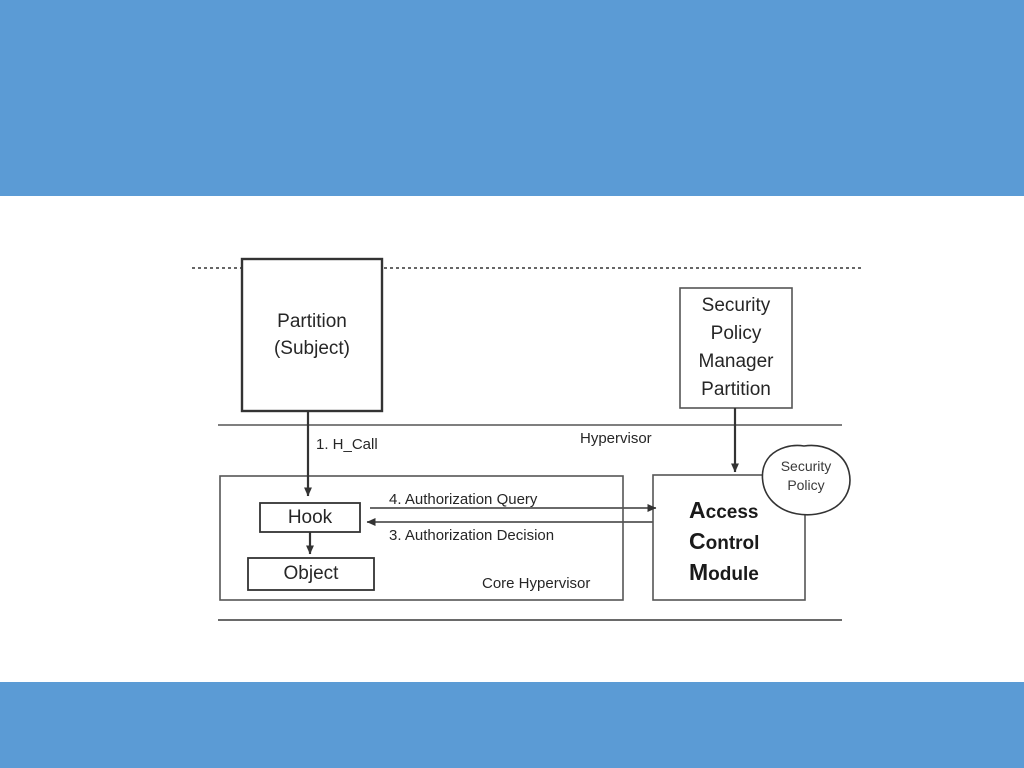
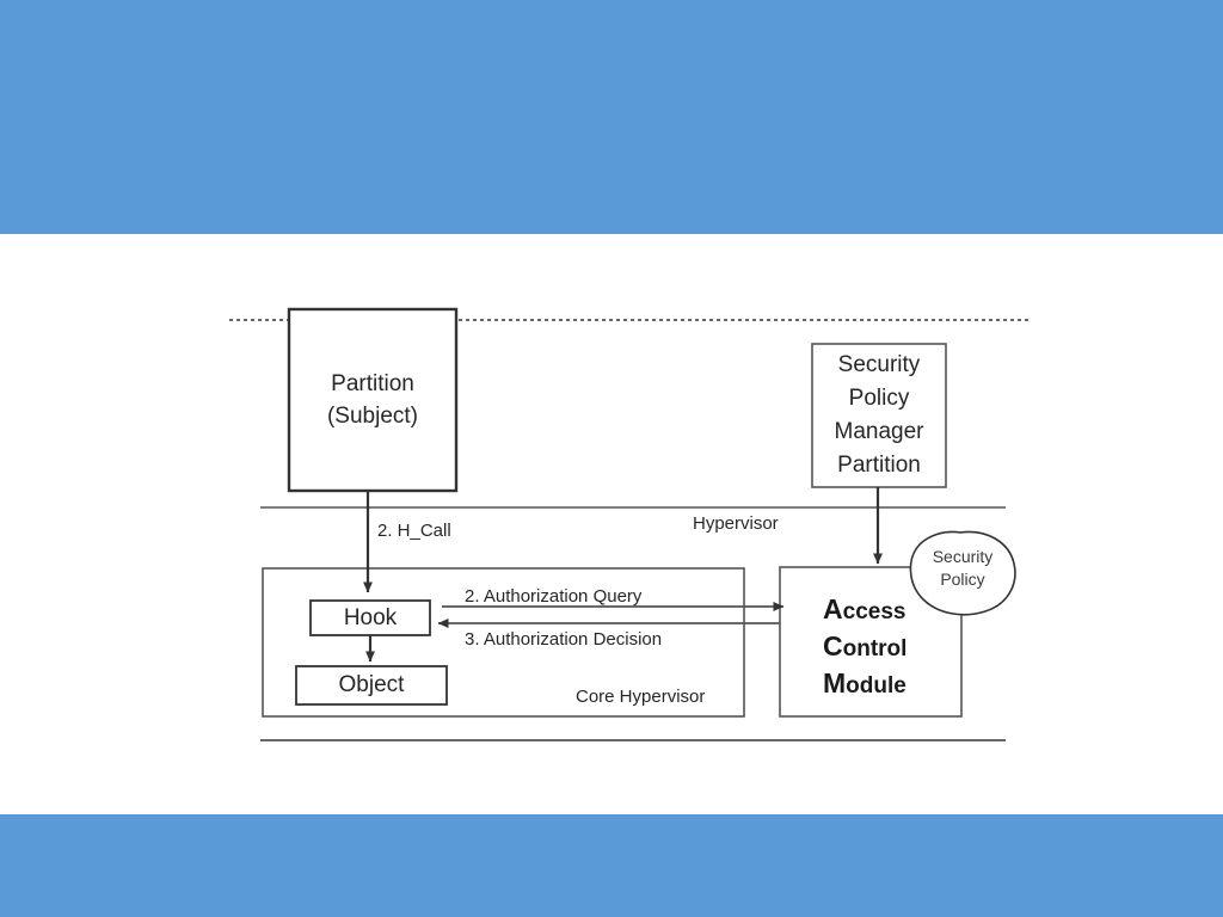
  Partition
  (Subject)
  Security
  Policy
  Manager
  Partition
- 1. H_Call
+ 2. H_Call
  Hypervisor
- 4. Authorization Query
+ 2. Authorization Query
  3. Authorization Decision
  Hook
  Object
  Core Hypervisor
  Access
  Control
  Module
  Security
  Policy
